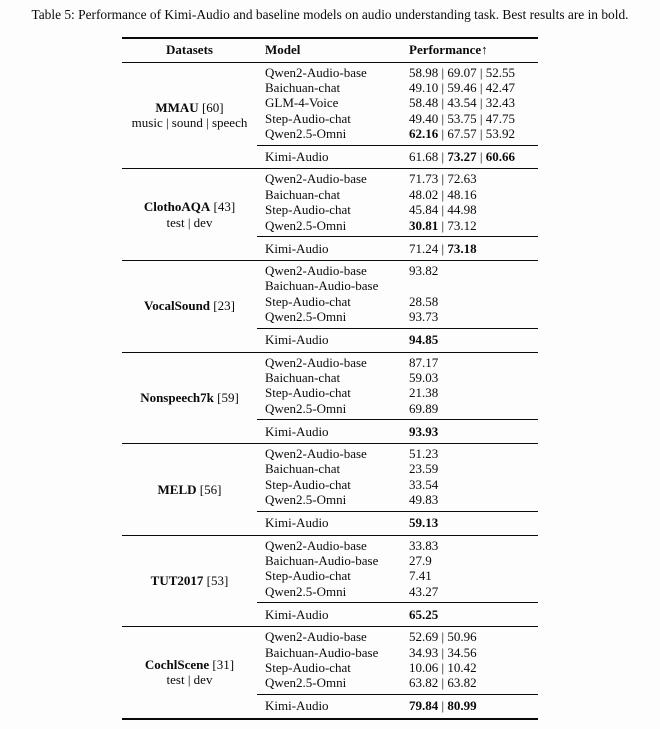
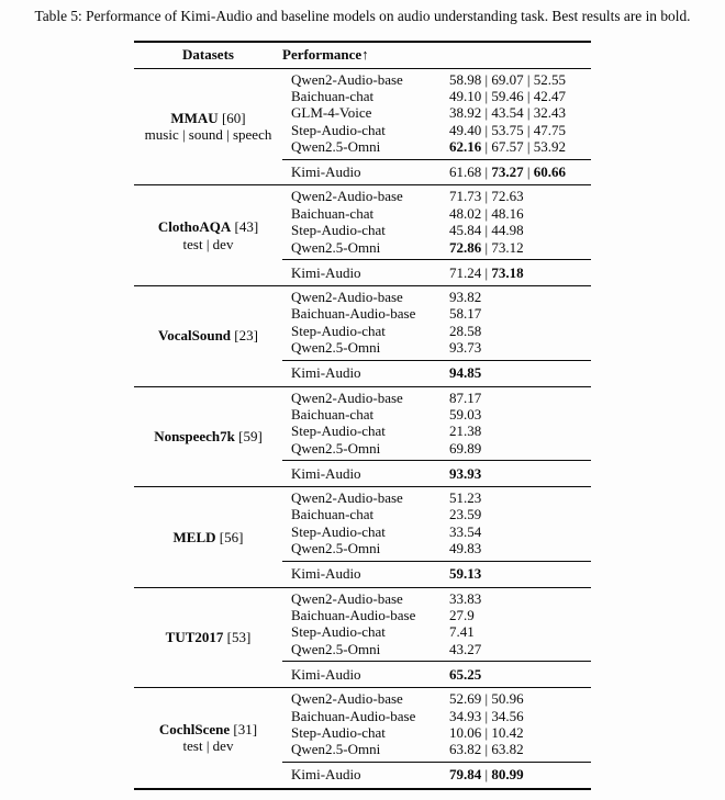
  Table 5: Performance of Kimi-Audio and baseline models on audio understanding task. Best results are in bold.
  Datasets
- Model
  Performance↑
  MMAU [60]
  music | sound | speech
  Qwen2-Audio-base
  58.98 | 69.07 | 52.55
  Baichuan-chat
  49.10 | 59.46 | 42.47
  GLM-4-Voice
- 58.48 | 43.54 | 32.43
+ 38.92 | 43.54 | 32.43
  Step-Audio-chat
  49.40 | 53.75 | 47.75
  Qwen2.5-Omni
  62.16 | 67.57 | 53.92
  Kimi-Audio
  61.68 | 73.27 | 60.66
  ClothoAQA [43]
  test | dev
  Qwen2-Audio-base
  71.73 | 72.63
  Baichuan-chat
  48.02 | 48.16
  Step-Audio-chat
  45.84 | 44.98
  Qwen2.5-Omni
- 30.81 | 73.12
+ 72.86 | 73.12
  Kimi-Audio
  71.24 | 73.18
  VocalSound [23]
  Qwen2-Audio-base
  93.82
  Baichuan-Audio-base
+ 58.17
  Step-Audio-chat
  28.58
  Qwen2.5-Omni
  93.73
  Kimi-Audio
  94.85
  Nonspeech7k [59]
  Qwen2-Audio-base
  87.17
  Baichuan-chat
  59.03
  Step-Audio-chat
  21.38
  Qwen2.5-Omni
  69.89
  Kimi-Audio
  93.93
  MELD [56]
  Qwen2-Audio-base
  51.23
  Baichuan-chat
  23.59
  Step-Audio-chat
  33.54
  Qwen2.5-Omni
  49.83
  Kimi-Audio
  59.13
  TUT2017 [53]
  Qwen2-Audio-base
  33.83
  Baichuan-Audio-base
  27.9
  Step-Audio-chat
  7.41
  Qwen2.5-Omni
  43.27
  Kimi-Audio
  65.25
  CochlScene [31]
  test | dev
  Qwen2-Audio-base
  52.69 | 50.96
  Baichuan-Audio-base
  34.93 | 34.56
  Step-Audio-chat
  10.06 | 10.42
  Qwen2.5-Omni
  63.82 | 63.82
  Kimi-Audio
  79.84 | 80.99
